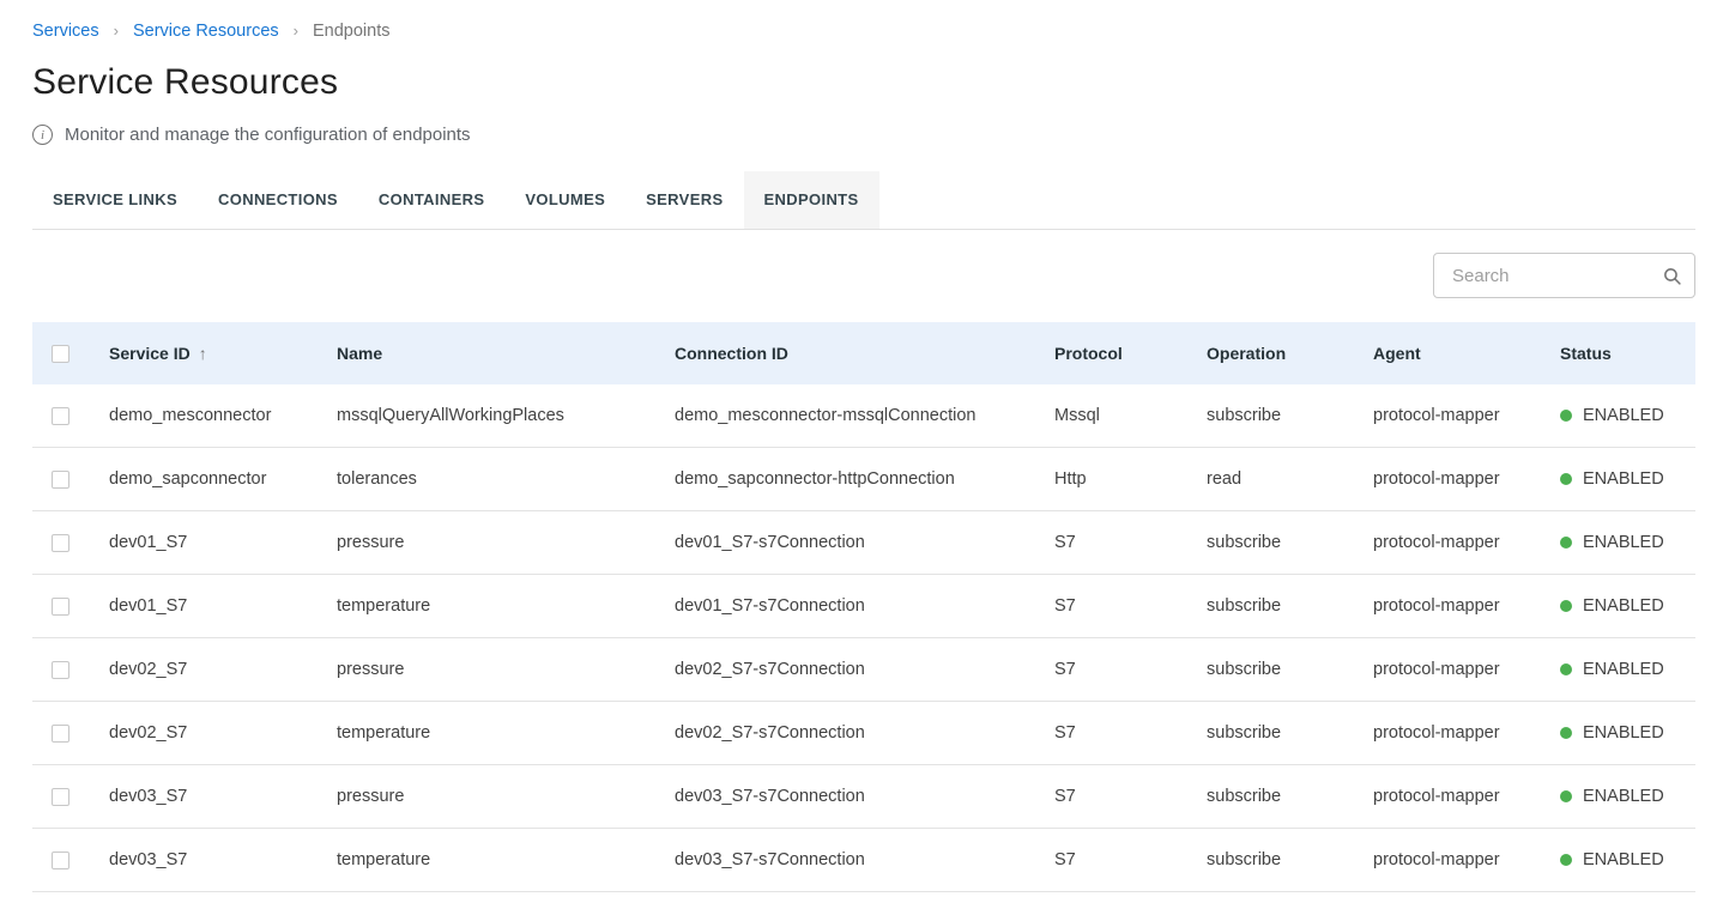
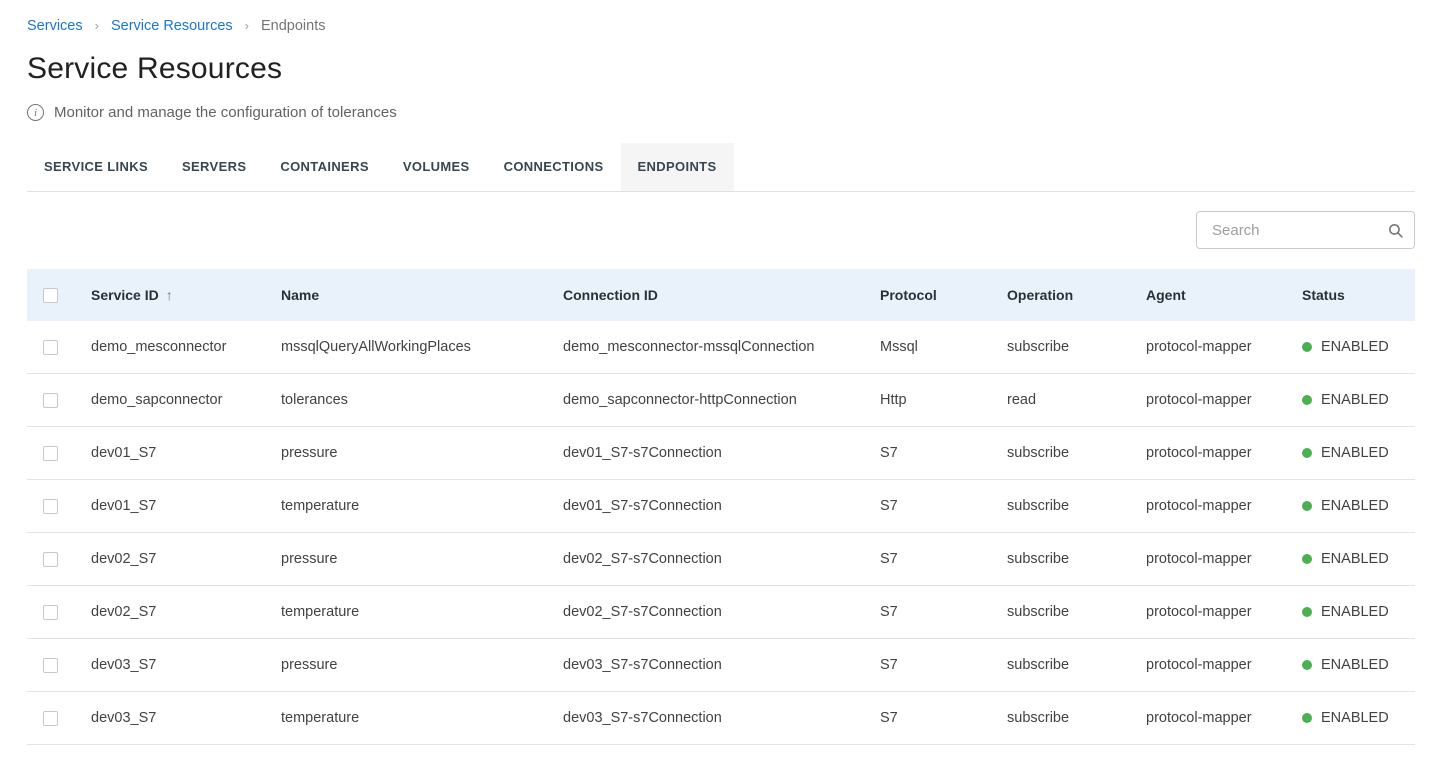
  Services
  ›
  Service Resources
  ›
  Endpoints
  Service Resources
  i
- Monitor and manage the configuration of endpoints
+ Monitor and manage the configuration of tolerances
  SERVICE LINKS
- CONNECTIONS
+ SERVERS
  CONTAINERS
  VOLUMES
- SERVERS
+ CONNECTIONS
  ENDPOINTS
  Search
  Service ID
  ↑
  Name
  Connection ID
  Protocol
  Operation
  Agent
  Status
  demo_mesconnector
  mssqlQueryAllWorkingPlaces
  demo_mesconnector-mssqlConnection
  Mssql
  subscribe
  protocol-mapper
  ENABLED
  demo_sapconnector
  tolerances
  demo_sapconnector-httpConnection
  Http
  read
  protocol-mapper
  ENABLED
  dev01_S7
  pressure
  dev01_S7-s7Connection
  S7
  subscribe
  protocol-mapper
  ENABLED
  dev01_S7
  temperature
  dev01_S7-s7Connection
  S7
  subscribe
  protocol-mapper
  ENABLED
  dev02_S7
  pressure
  dev02_S7-s7Connection
  S7
  subscribe
  protocol-mapper
  ENABLED
  dev02_S7
  temperature
  dev02_S7-s7Connection
  S7
  subscribe
  protocol-mapper
  ENABLED
  dev03_S7
  pressure
  dev03_S7-s7Connection
  S7
  subscribe
  protocol-mapper
  ENABLED
  dev03_S7
  temperature
  dev03_S7-s7Connection
  S7
  subscribe
  protocol-mapper
  ENABLED
